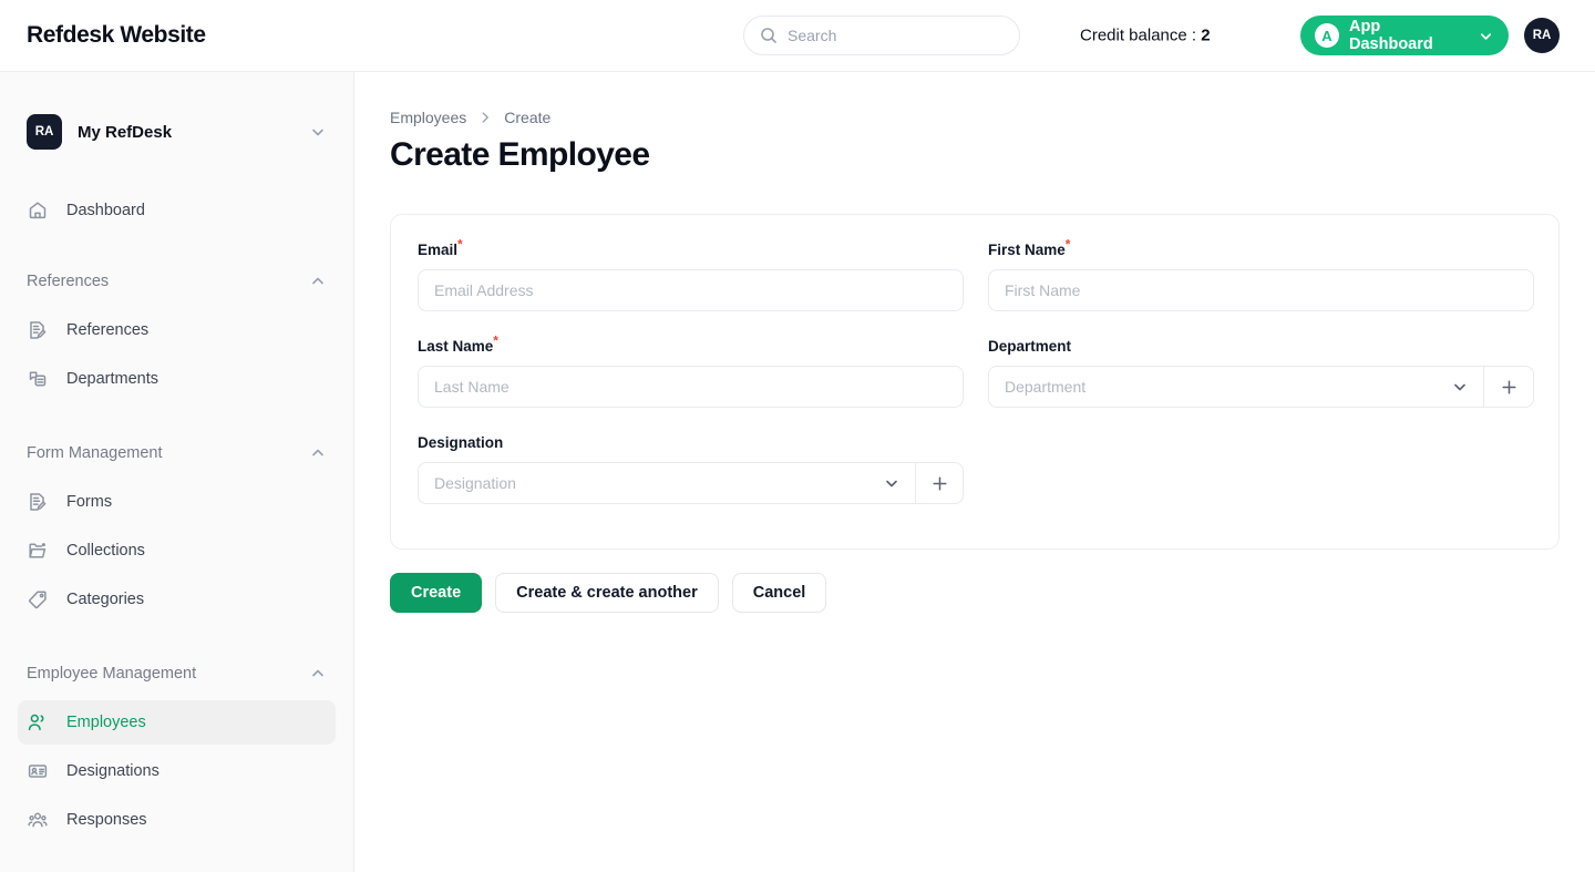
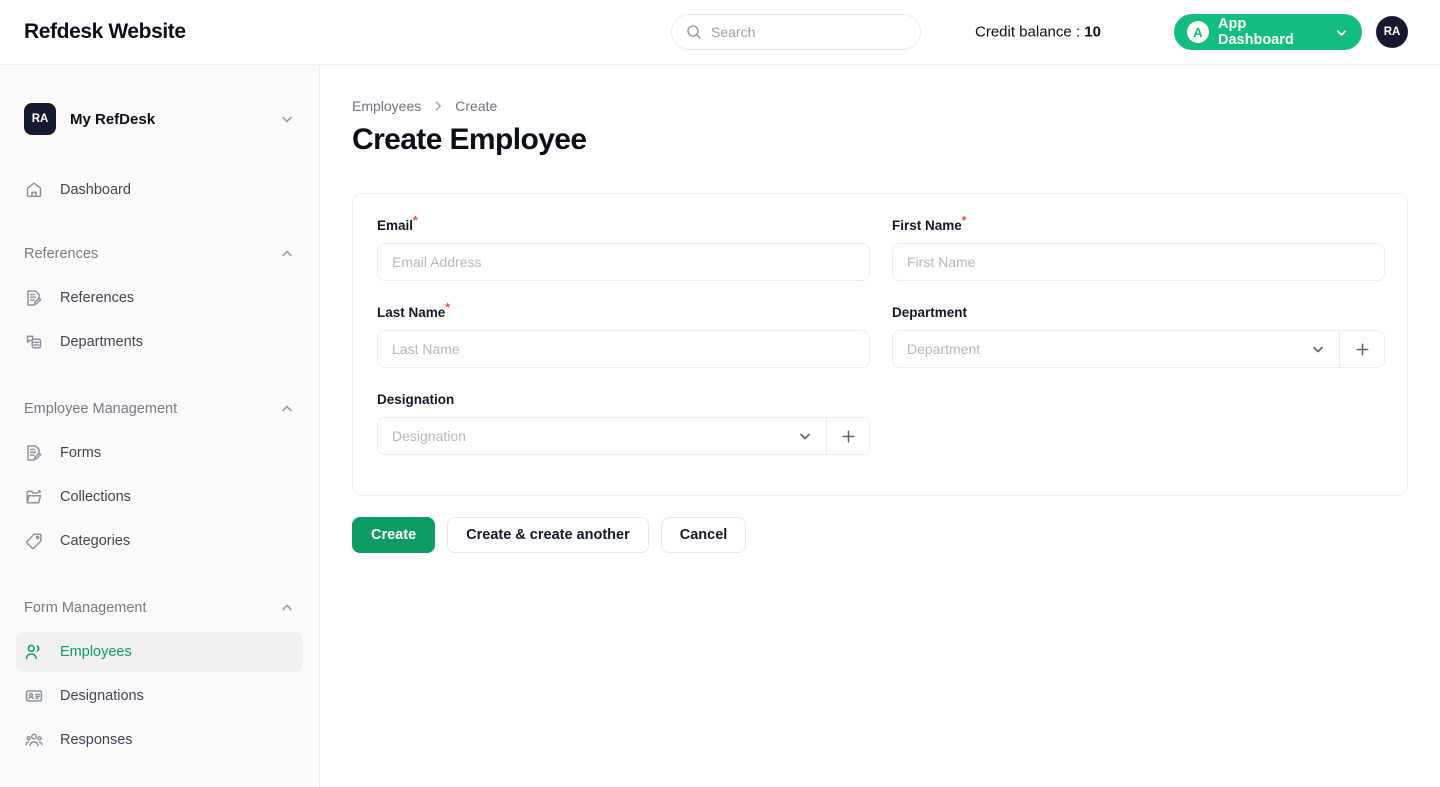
  Refdesk Website
  Search
- Credit balance : 2
+ Credit balance : 10
  A
  App Dashboard
  RA
  RA
  My RefDesk
  Dashboard
  References
  References
  Departments
- Form Management
+ Employee Management
  Forms
  Collections
  Categories
- Employee Management
+ Form Management
  Employees
  Designations
  Responses
  Employees
  Create
  Create Employee
  Email*
  Email Address
  First Name*
  First Name
  Last Name*
  Last Name
  Department
  Department
  Designation
  Designation
  Create
  Create & create another
  Cancel
